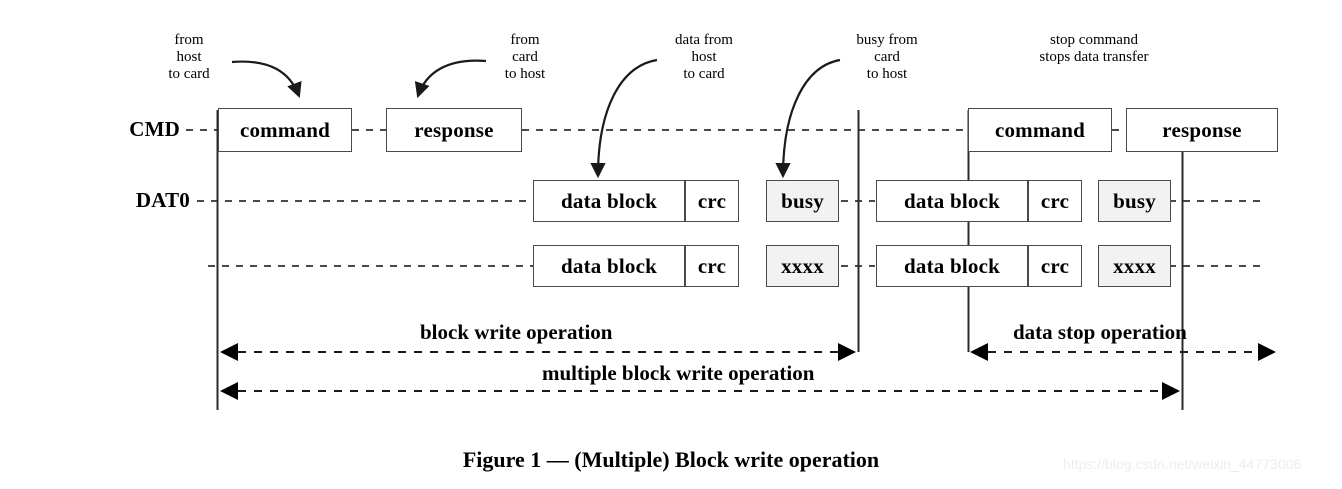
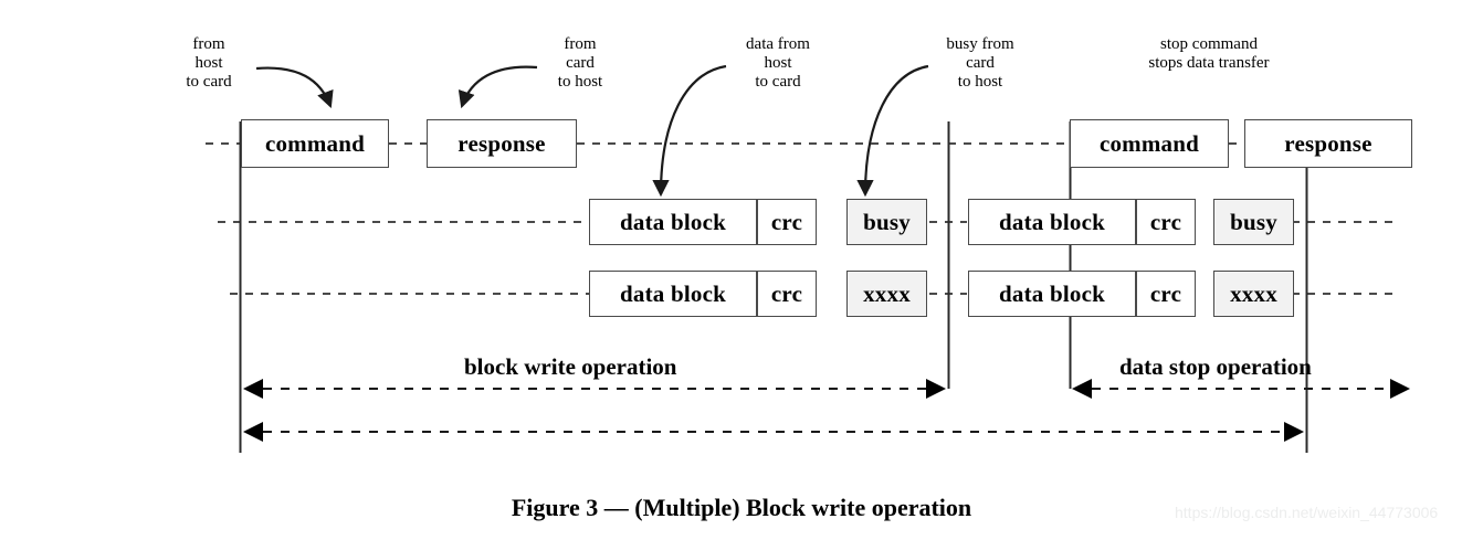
  from
  host
  to card
  from
  card
  to host
  data from
  host
  to card
  busy from
  card
  to host
  stop command
  stops data transfer
- CMD
- DAT0
  command
  response
  command
  response
  data block
  crc
  busy
  data block
  crc
  busy
  data block
  crc
  xxxx
  data block
  crc
  xxxx
  block write operation
  data stop operation
- multiple block write operation
- Figure 1 — (Multiple) Block write operation
+ Figure 3 — (Multiple) Block write operation
